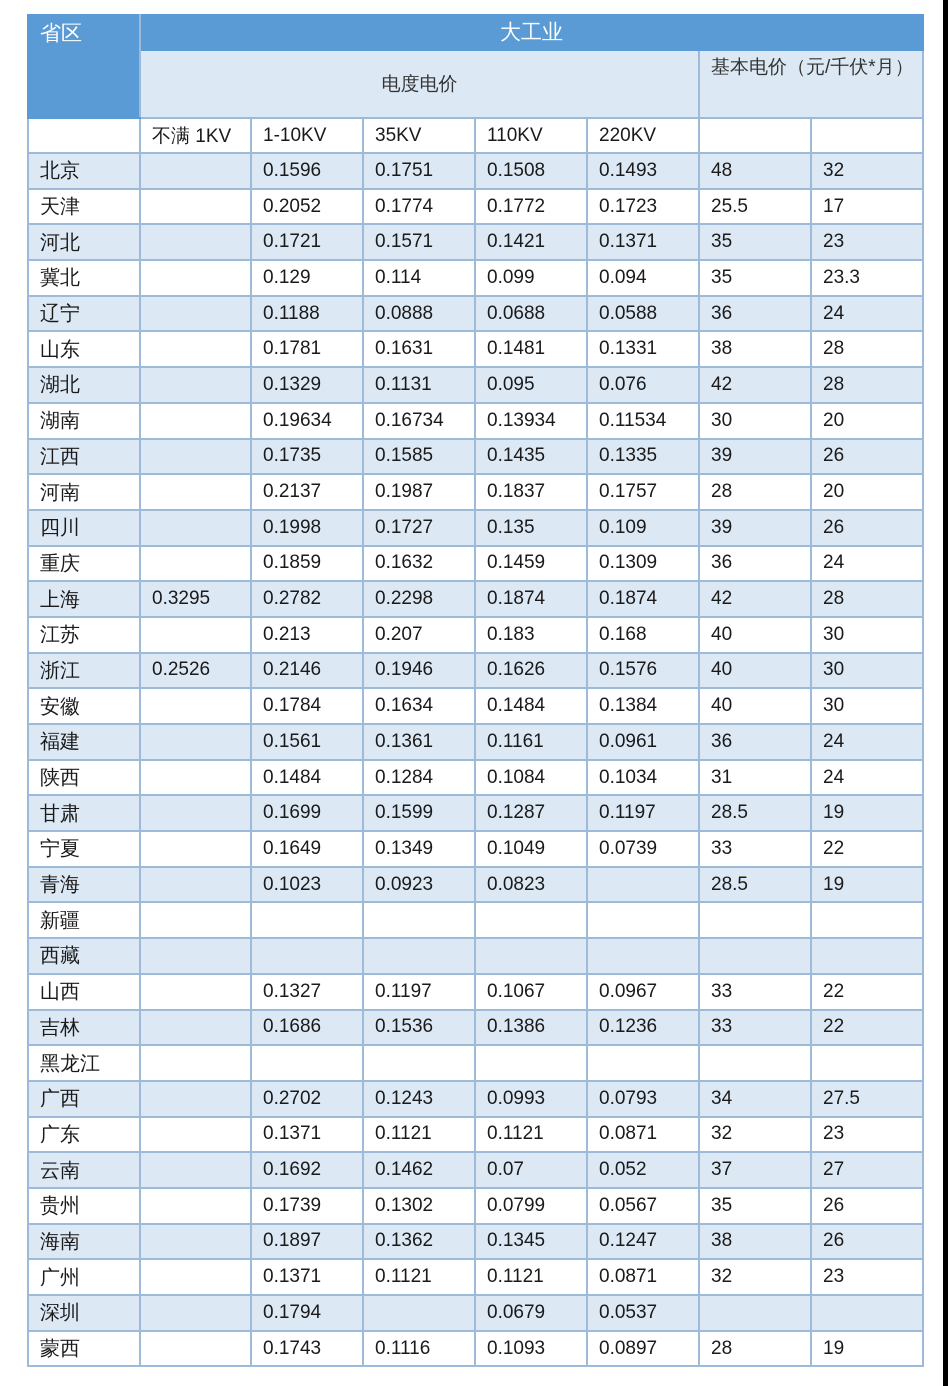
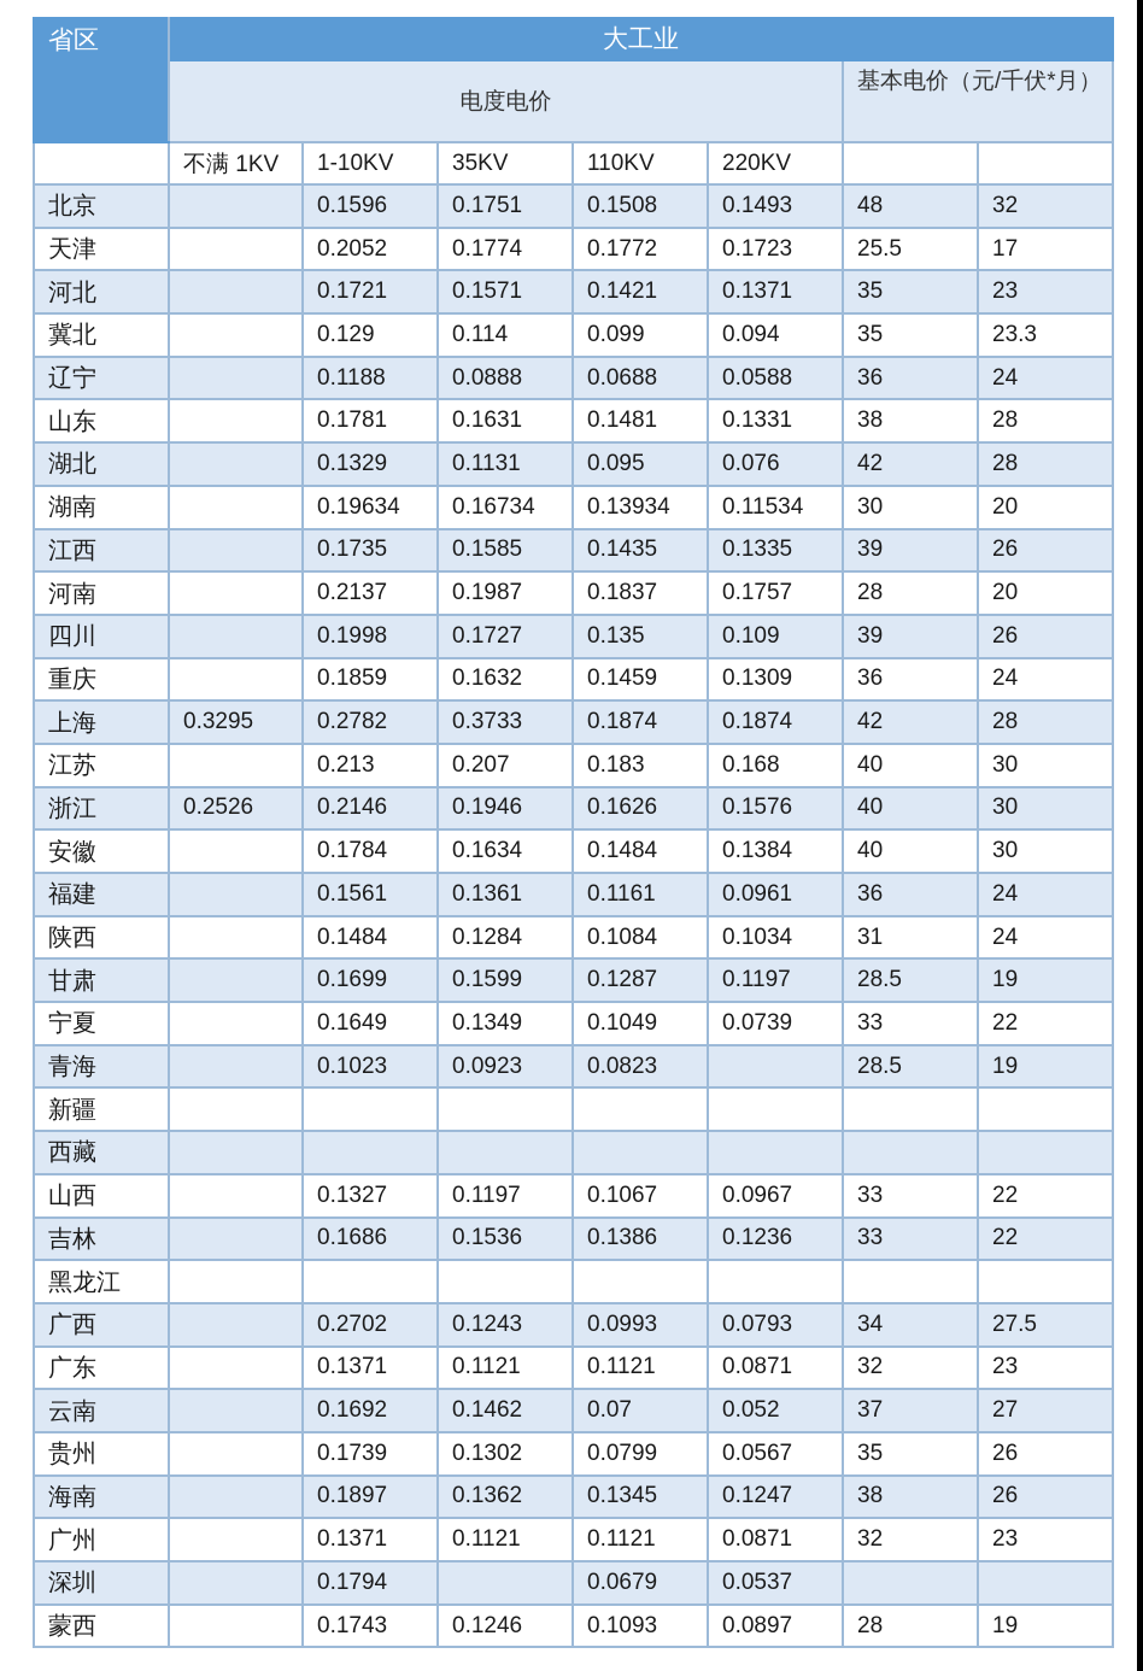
  省区	大工业
  电度电价	基本电价（元/千伏*月）
  	不满 1KV	1-10KV	35KV	110KV	220KV
  北京		0.1596	0.1751	0.1508	0.1493	48	32
  天津		0.2052	0.1774	0.1772	0.1723	25.5	17
  河北		0.1721	0.1571	0.1421	0.1371	35	23
  冀北		0.129	0.114	0.099	0.094	35	23.3
  辽宁		0.1188	0.0888	0.0688	0.0588	36	24
  山东		0.1781	0.1631	0.1481	0.1331	38	28
  湖北		0.1329	0.1131	0.095	0.076	42	28
  湖南		0.19634	0.16734	0.13934	0.11534	30	20
  江西		0.1735	0.1585	0.1435	0.1335	39	26
  河南		0.2137	0.1987	0.1837	0.1757	28	20
  四川		0.1998	0.1727	0.135	0.109	39	26
  重庆		0.1859	0.1632	0.1459	0.1309	36	24
- 上海	0.3295	0.2782	0.2298	0.1874	0.1874	42	28
+ 上海	0.3295	0.2782	0.3733	0.1874	0.1874	42	28
  江苏		0.213	0.207	0.183	0.168	40	30
  浙江	0.2526	0.2146	0.1946	0.1626	0.1576	40	30
  安徽		0.1784	0.1634	0.1484	0.1384	40	30
  福建		0.1561	0.1361	0.1161	0.0961	36	24
  陕西		0.1484	0.1284	0.1084	0.1034	31	24
  甘肃		0.1699	0.1599	0.1287	0.1197	28.5	19
  宁夏		0.1649	0.1349	0.1049	0.0739	33	22
  青海		0.1023	0.0923	0.0823		28.5	19
  新疆
  西藏
  山西		0.1327	0.1197	0.1067	0.0967	33	22
  吉林		0.1686	0.1536	0.1386	0.1236	33	22
  黑龙江
  广西		0.2702	0.1243	0.0993	0.0793	34	27.5
  广东		0.1371	0.1121	0.1121	0.0871	32	23
  云南		0.1692	0.1462	0.07	0.052	37	27
  贵州		0.1739	0.1302	0.0799	0.0567	35	26
  海南		0.1897	0.1362	0.1345	0.1247	38	26
  广州		0.1371	0.1121	0.1121	0.0871	32	23
  深圳		0.1794		0.0679	0.0537
- 蒙西		0.1743	0.1116	0.1093	0.0897	28	19
+ 蒙西		0.1743	0.1246	0.1093	0.0897	28	19
